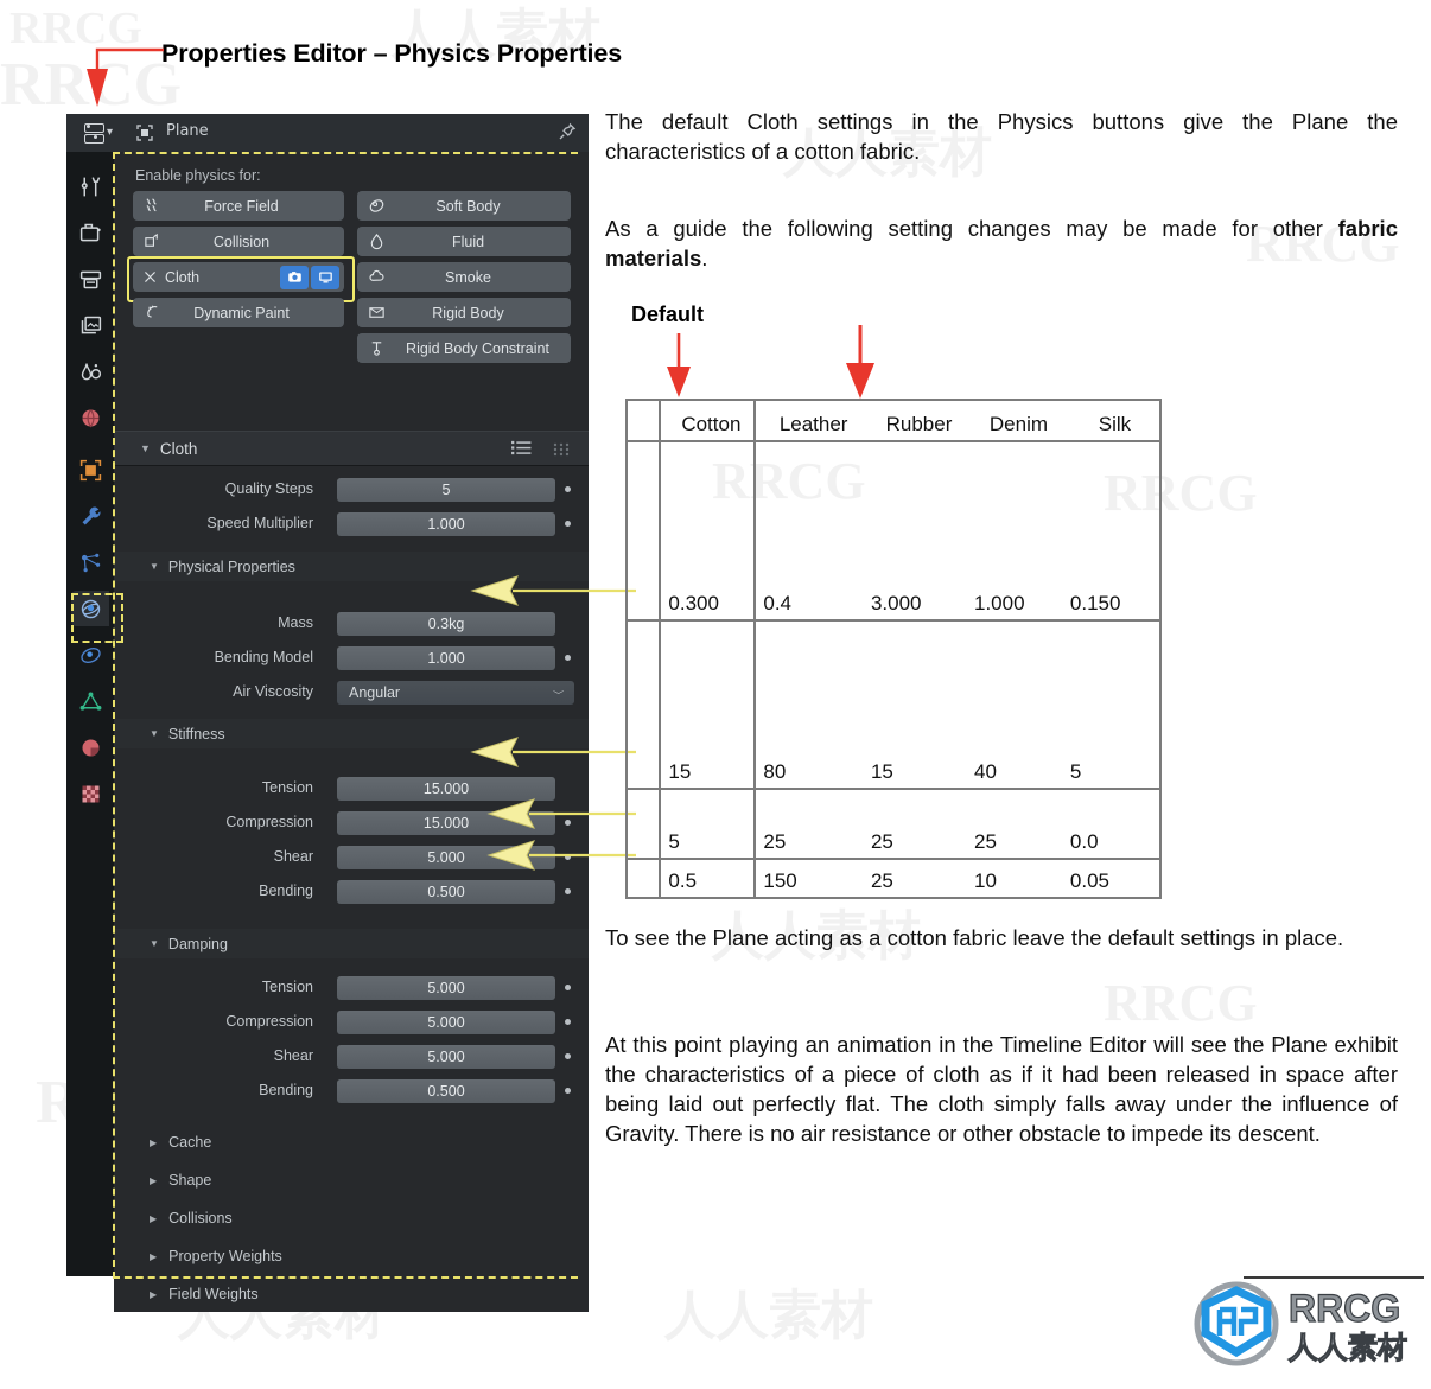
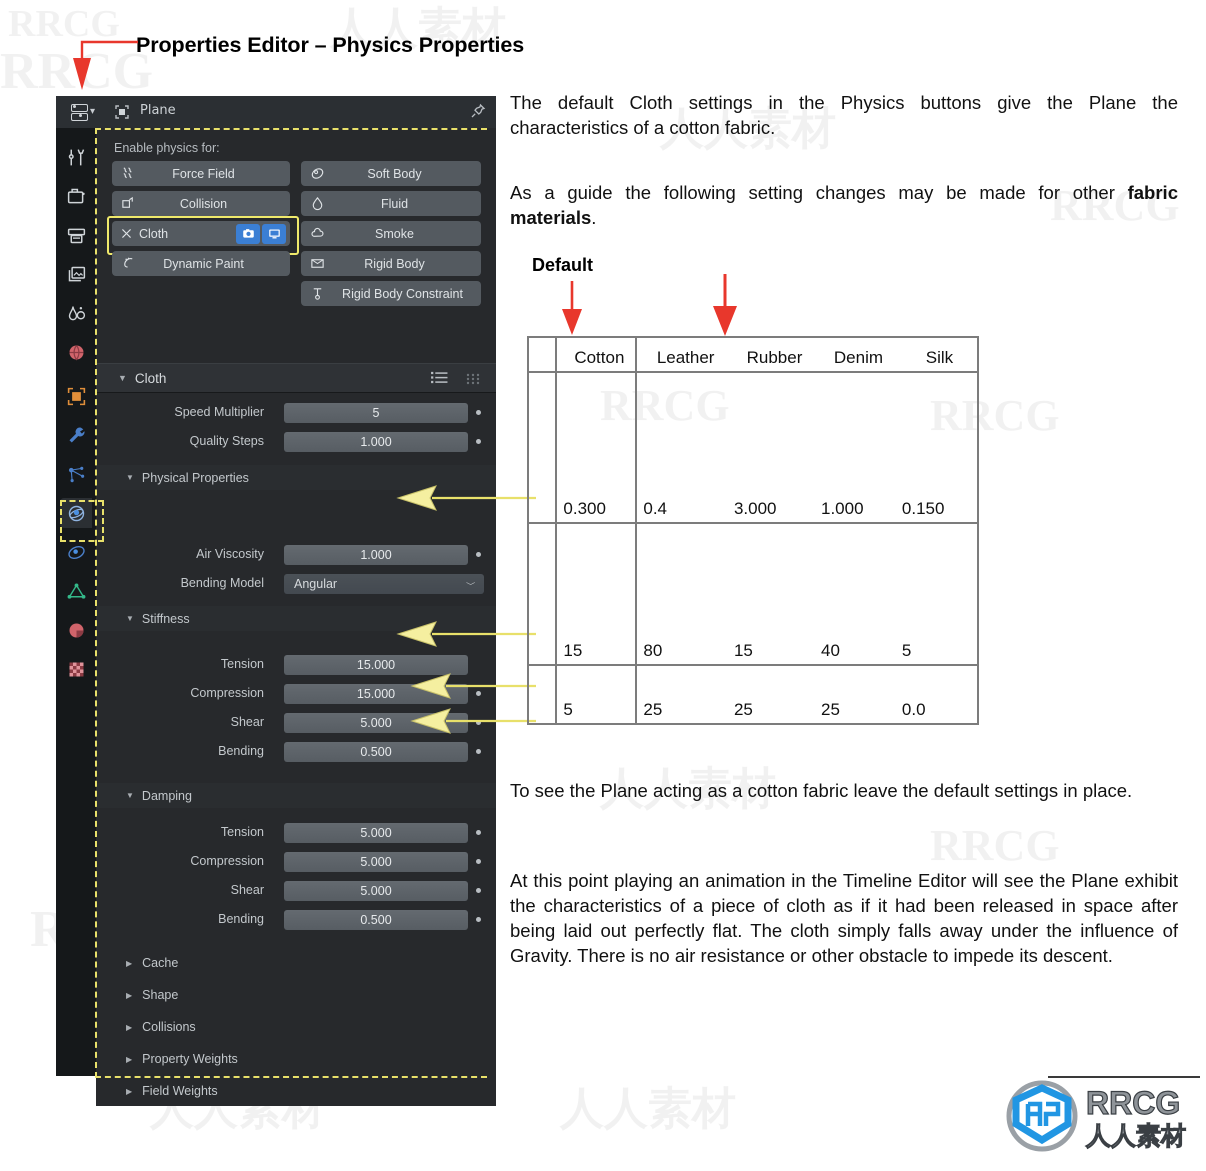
  RRCG
  RRCG
  人人素材
  人人素材
  RRCG
  人人素材
  人人素材
  RRCG
  RRCG
  Properties Editor – Physics Properties
  ▾
  Plane
  Enable physics for:
  Force Field
  Collision
  Cloth
  Dynamic Paint
  Soft Body
  Fluid
  Smoke
  Rigid Body
  Rigid Body Constraint
  ▼
  Cloth
- Quality Steps
+ Speed Multiplier
  5
- Speed Multiplier
+ Quality Steps
  1.000
  ▼
  Physical Properties
- Mass
- 0.3kg
- Bending Model
+ Air Viscosity
  1.000
- Air Viscosity
+ Bending Model
  Angular
  ﹀
  ▼
  Stiffness
  Tension
  15.000
  Compression
  15.000
  Shear
  5.000
  Bending
  0.500
  ▼
  Damping
  Tension
  5.000
  Compression
  5.000
  Shear
  5.000
  Bending
  0.500
  ▶
  Cache
  ▶
  Shape
  ▶
  Collisions
  ▶
  Property Weights
  ▶
  Field Weights
  The default Cloth settings in the Physics buttons give the Plane the characteristics of a cotton fabric.
  As a guide the following setting changes may be made for other fabric materials.
  Default
  	Cotton	Leather	Rubber	Denim	Silk
  	0.300	0.4	3.000	1.000	0.150
  	15	80	15	40	5
  	5	25	25	25	0.0
- 	0.5	150	25	10	0.05
  To see the Plane acting as a cotton fabric leave the default settings in place.
  At this point playing an animation in the Timeline Editor will see the Plane exhibit the characteristics of a piece of cloth as if it had been released in space after being laid out perfectly flat. The cloth simply falls away under the influence of Gravity. There is no air resistance or other obstacle to impede its descent.
  RRCG
  人人素材
